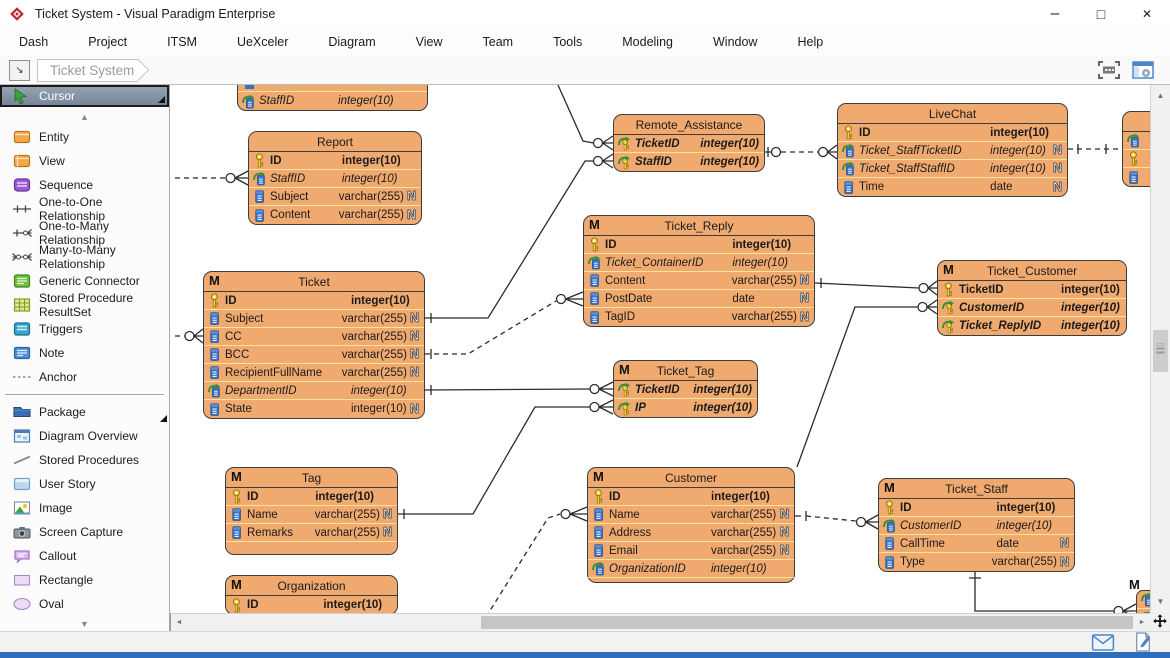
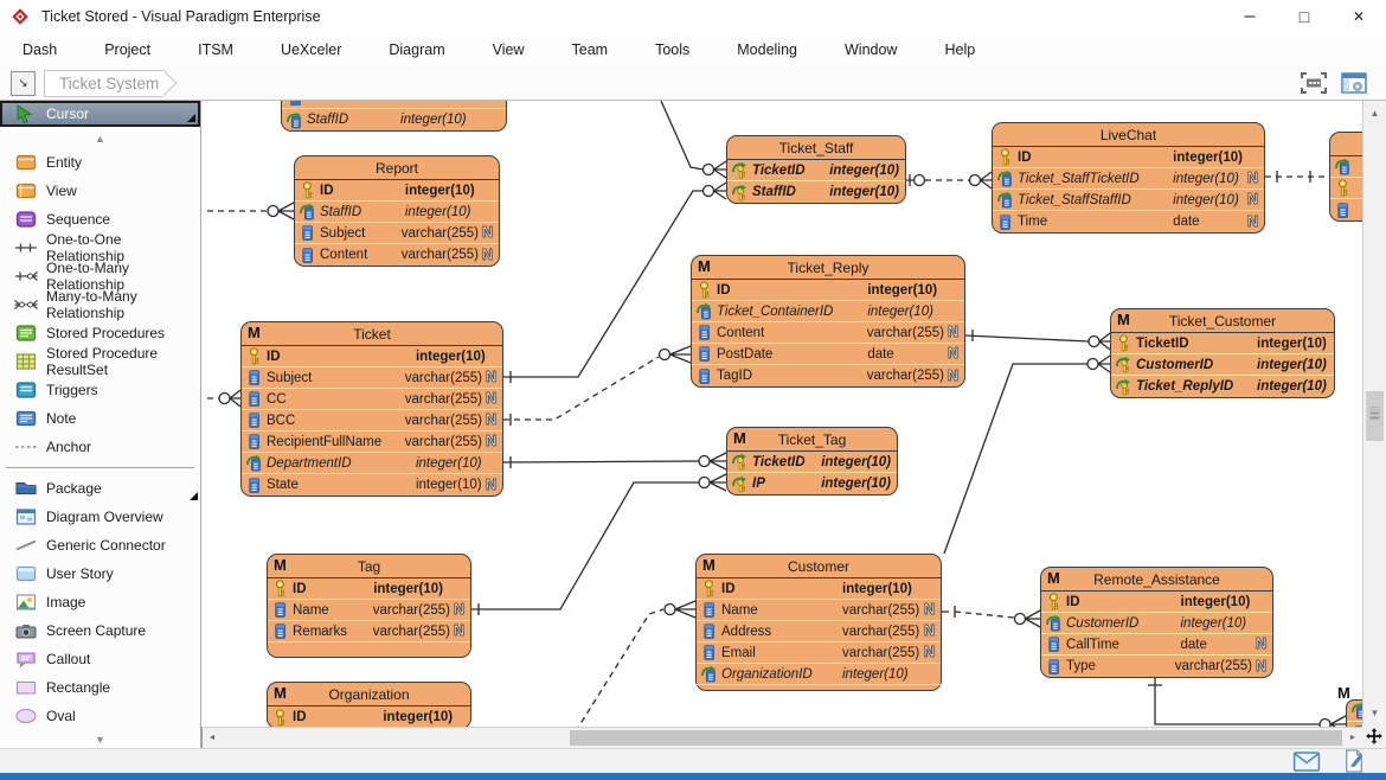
- Ticket System - Visual Paradigm Enterprise
+ Ticket Stored - Visual Paradigm Enterprise
  Dash
  Project
  ITSM
  UeXceler
  Diagram
  View
  Team
  Tools
  Modeling
  Window
  Help
  Ticket System
  Cursor
  Entity
  View
  Sequence
  One-to-One Relationship
  One-to-Many Relationship
  Many-to-Many Relationship
- Generic Connector
+ Stored Procedures
  Stored Procedure ResultSet
  Triggers
  Note
  Anchor
  Package
  Diagram Overview
- Stored Procedures
+ Generic Connector
  User Story
  Image
  Screen Capture
  Callout
  Rectangle
  Oval
  StaffID
  integer(10)
  Report
  ID
  integer(10)
  StaffID
  integer(10)
  Subject
  varchar(255)
  N
  Content
  varchar(255)
  N
- Remote_Assistance
+ Ticket_Staff
  TicketID
  integer(10)
  StaffID
  integer(10)
  LiveChat
  ID
  integer(10)
  Ticket_StaffTicketID
  integer(10)
  N
  Ticket_StaffStaffID
  integer(10)
  N
  Time
  date
  N
  M
  Ticket_Reply
  ID
  integer(10)
  Ticket_ContainerID
  integer(10)
  Content
  varchar(255)
  N
  PostDate
  date
  N
  TagID
  varchar(255)
  N
  M
  Ticket_Customer
  TicketID
  integer(10)
  CustomerID
  integer(10)
  Ticket_ReplyID
  integer(10)
  M
  Ticket
  ID
  integer(10)
  Subject
  varchar(255)
  N
  CC
  varchar(255)
  N
  BCC
  varchar(255)
  N
  RecipientFullName
  varchar(255)
  N
  DepartmentID
  integer(10)
  State
  integer(10)
  N
  M
  Ticket_Tag
  TicketID
  integer(10)
  IP
  integer(10)
  M
  Tag
  ID
  integer(10)
  Name
  varchar(255)
  N
  Remarks
  varchar(255)
  N
  M
  Customer
  ID
  integer(10)
  Name
  varchar(255)
  N
  Address
  varchar(255)
  N
  Email
  varchar(255)
  N
  OrganizationID
  integer(10)
  M
- Ticket_Staff
+ Remote_Assistance
  ID
  integer(10)
  CustomerID
  integer(10)
  CallTime
  date
  N
  Type
  varchar(255)
  N
  M
  Organization
  ID
  integer(10)
  M
